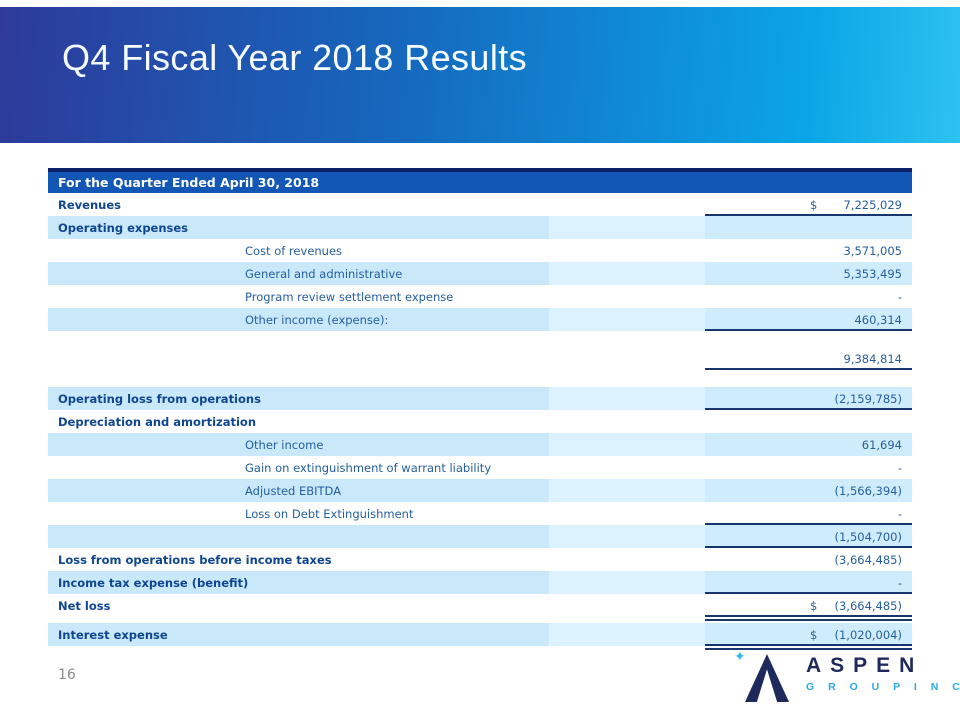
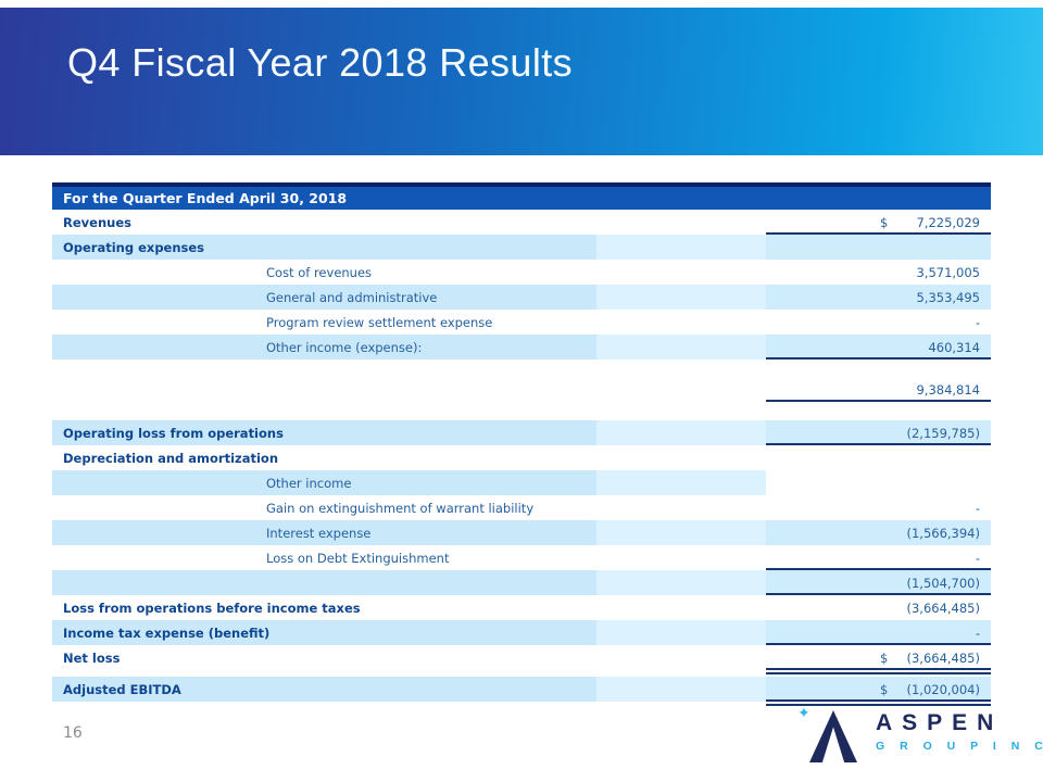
  Q4 Fiscal Year 2018 Results
  For the Quarter Ended April 30, 2018
  Revenues
  $
  7,225,029
  Operating expenses
  Cost of revenues
  3,571,005
  General and administrative
  5,353,495
  Program review settlement expense
  -
  Other income (expense):
  460,314
  9,384,814
  Operating loss from operations
  (2,159,785)
  Depreciation and amortization
  Other income
- 61,694
  Gain on extinguishment of warrant liability
  -
- Adjusted EBITDA
+ Interest expense
  (1,566,394)
  Loss on Debt Extinguishment
  -
  (1,504,700)
  Loss from operations before income taxes
  (3,664,485)
  Income tax expense (benefit)
  -
  Net loss
  $
  (3,664,485)
- Interest expense
+ Adjusted EBITDA
  $
  (1,020,004)
  16
  ✦
  ASPEN
  G R O U P I N C
